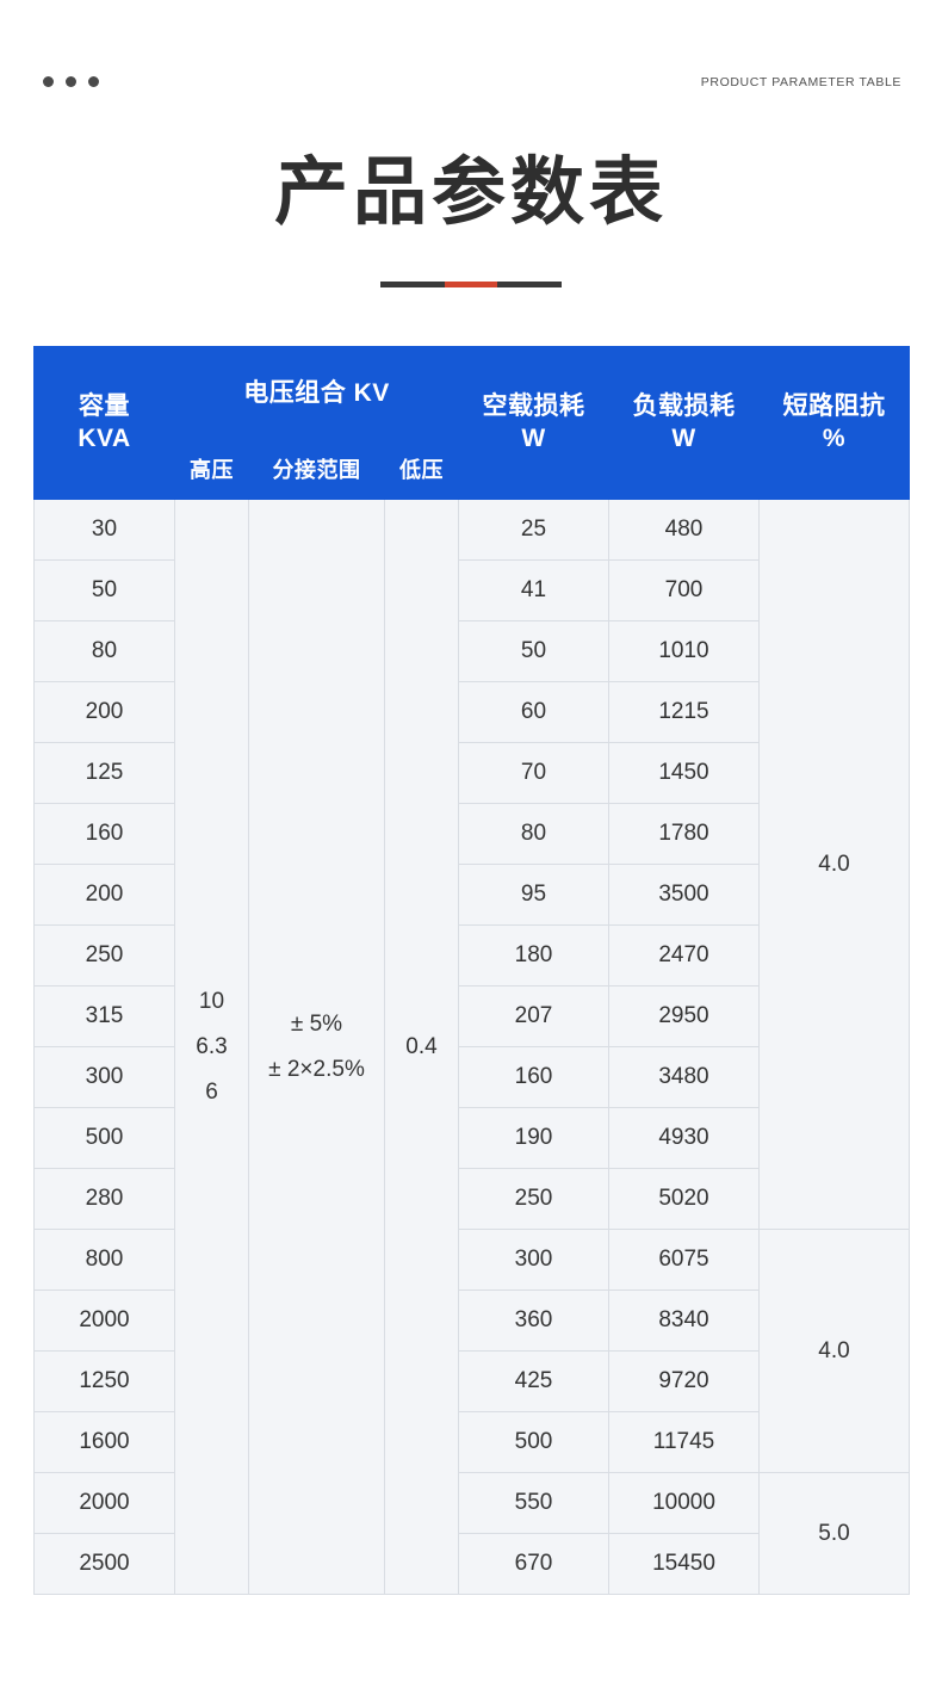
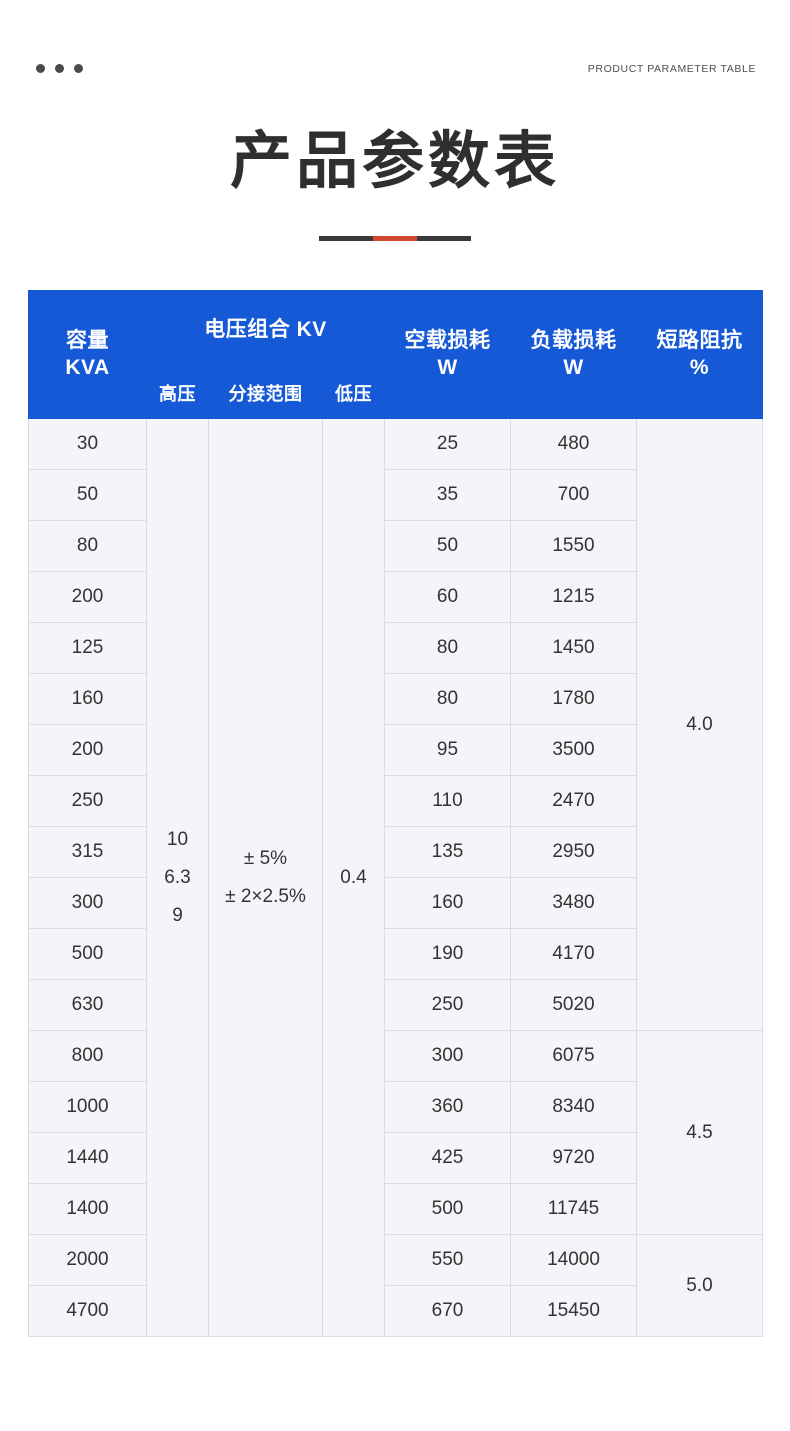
  PRODUCT PARAMETER TABLE
  产品参数表
  容量 KVA	电压组合 KV	空载损耗 W	负载损耗 W	短路阻抗 %
  高压	分接范围	低压
- 30	106.36	± 5%± 2×2.5%	0.4	25	480	4.0
+ 30	106.39	± 5%± 2×2.5%	0.4	25	480	4.0
- 50	41	700
+ 50	35	700
- 80	50	1010
+ 80	50	1550
  200	60	1215
- 125	70	1450
+ 125	80	1450
  160	80	1780
  200	95	3500
- 250	180	2470
+ 250	110	2470
- 315	207	2950
+ 315	135	2950
  300	160	3480
- 500	190	4930
+ 500	190	4170
- 280	250	5020
+ 630	250	5020
- 800	300	6075	4.0
+ 800	300	6075	4.5
- 2000	360	8340
+ 1000	360	8340
- 1250	425	9720
+ 1440	425	9720
- 1600	500	11745
+ 1400	500	11745
- 2000	550	10000	5.0
+ 2000	550	14000	5.0
- 2500	670	15450
+ 4700	670	15450
